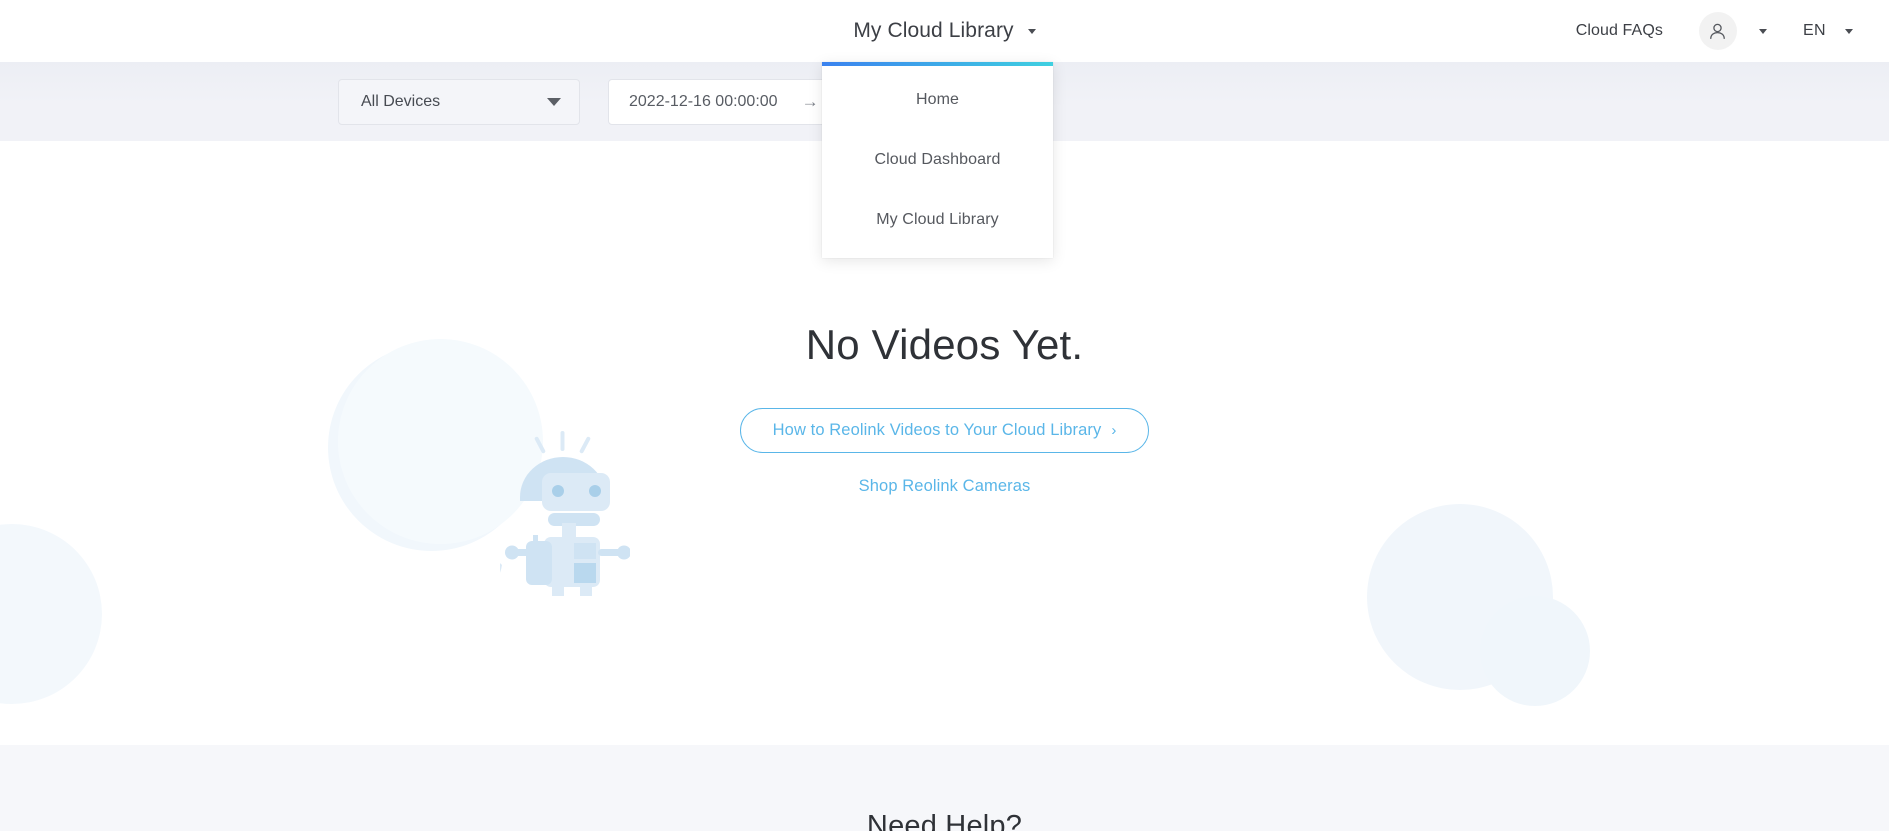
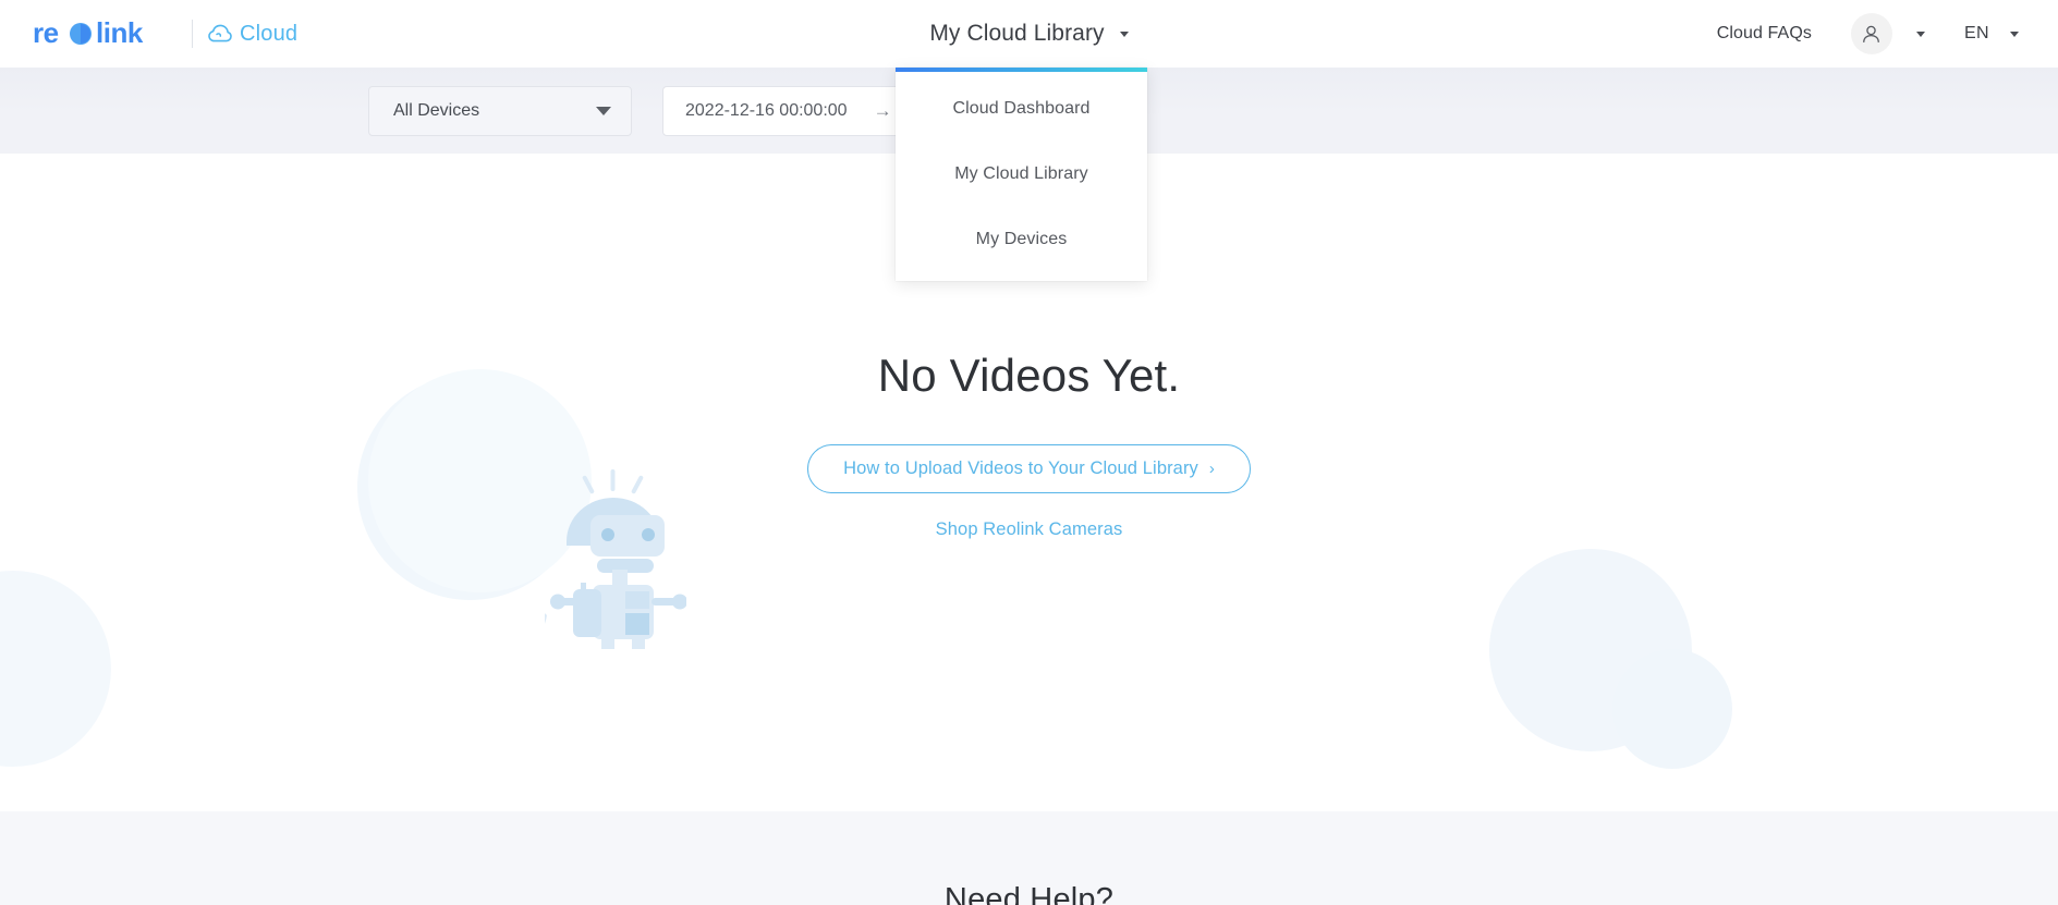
+ re
+ link
+ Cloud
  My Cloud Library
  Cloud FAQs
  EN
- Home
  Cloud Dashboard
  My Cloud Library
+ My Devices
  All Devices
  2022-12-16 00:00:00
  →
  No Videos Yet.
- How to Reolink Videos to Your Cloud Library
+ How to Upload Videos to Your Cloud Library
  ›
  Shop Reolink Cameras
  Need Help?
